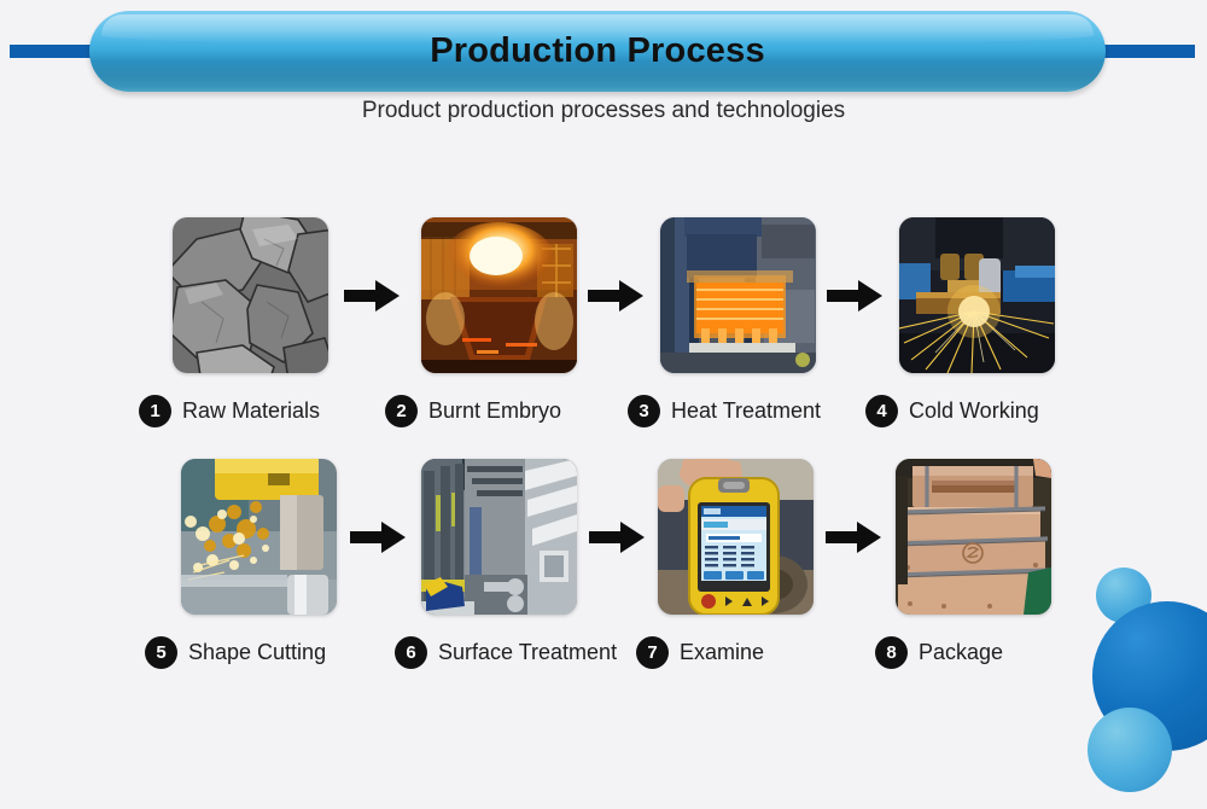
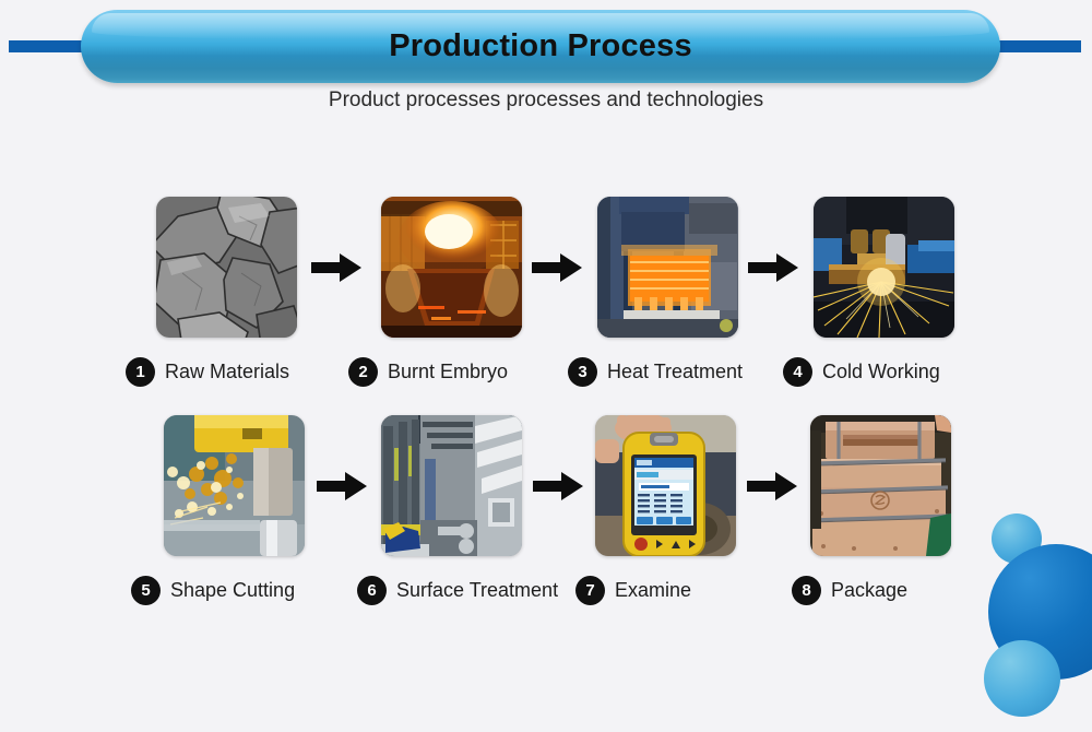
  Production Process
- Product production processes and technologies
+ Product processes processes and technologies
  1
  Raw Materials
  2
  Burnt Embryo
  3
  Heat Treatment
  4
  Cold Working
  5
  Shape Cutting
  6
  Surface Treatment
  7
  Examine
  8
  Package
